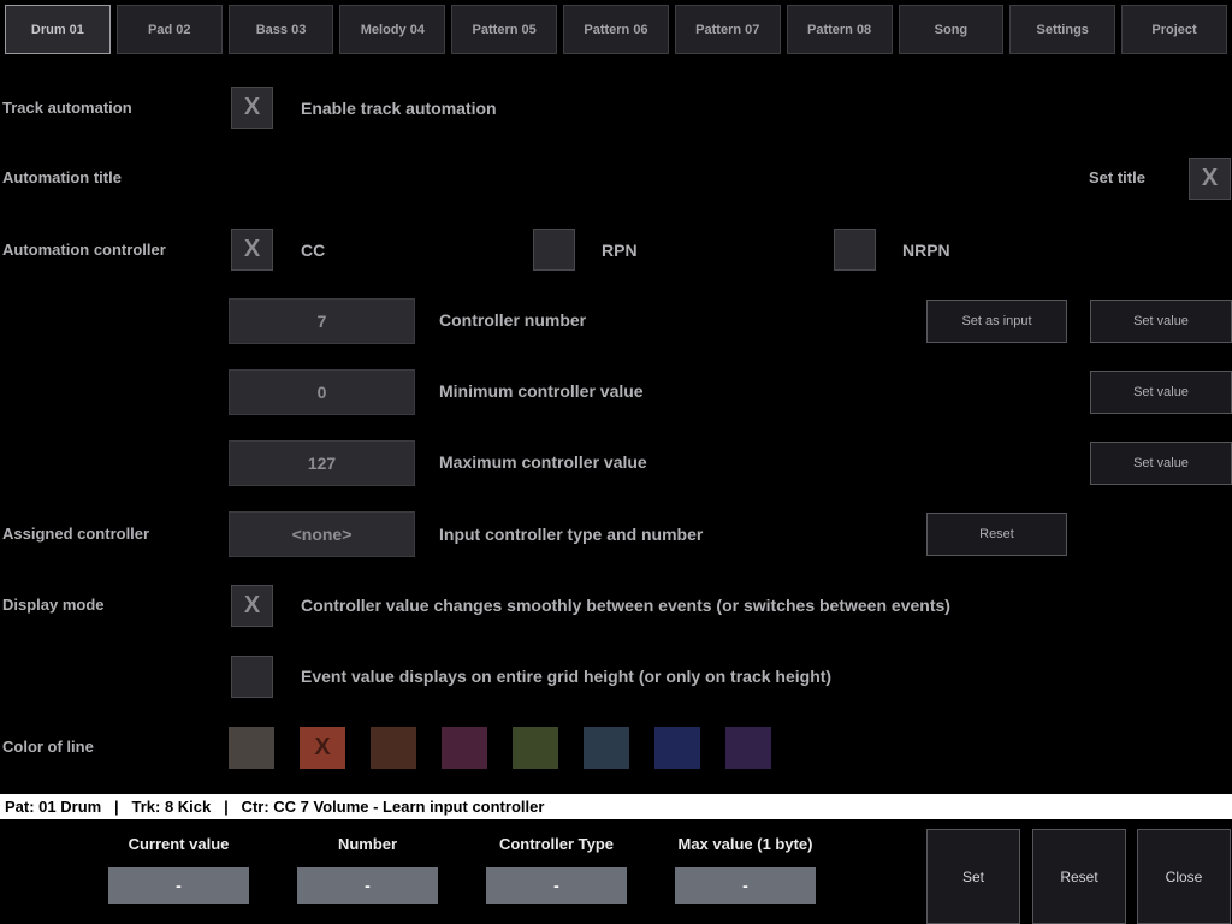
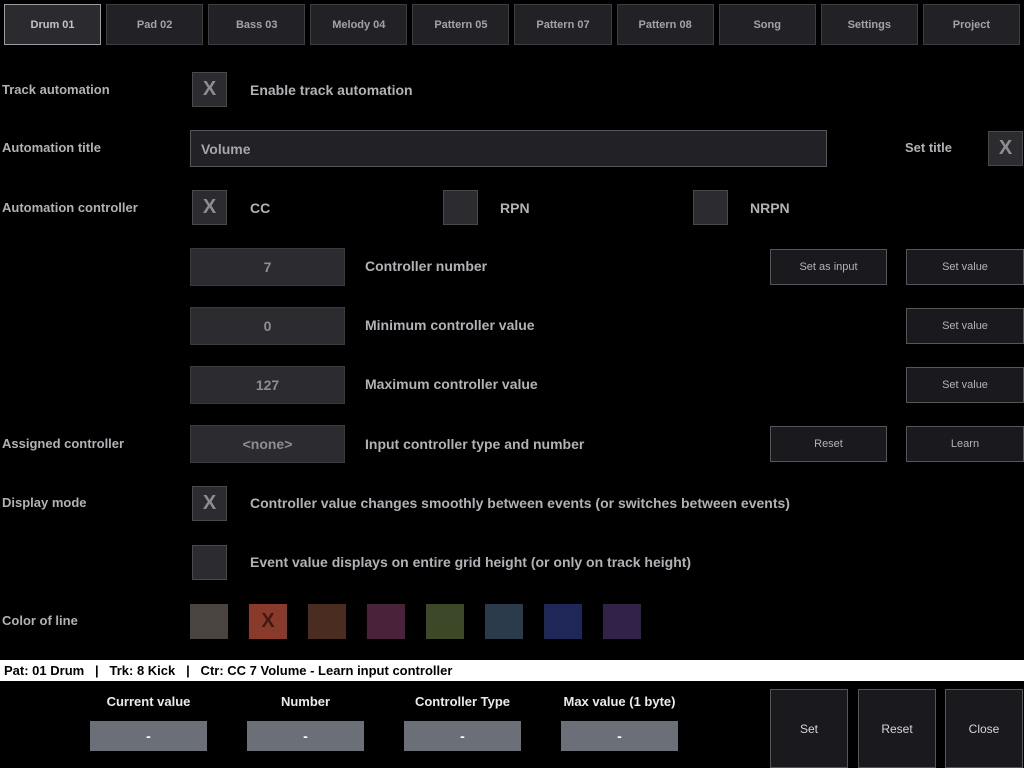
  Drum 01
  Pad 02
  Bass 03
  Melody 04
  Pattern 05
- Pattern 06
  Pattern 07
  Pattern 08
  Song
  Settings
  Project
  Track automation
  X
  Enable track automation
  Automation title
+ Volume
  Set title
  X
  Automation controller
  X
  CC
  RPN
  NRPN
  7
  Controller number
  Set as input
  Set value
  0
  Minimum controller value
  Set value
  127
  Maximum controller value
  Set value
  Assigned controller
  <none>
  Input controller type and number
  Reset
+ Learn
  Display mode
  X
  Controller value changes smoothly between events (or switches between events)
  Event value displays on entire grid height (or only on track height)
  Color of line
  X
  Pat: 01 Drum | Trk: 8 Kick | Ctr: CC 7 Volume - Learn input controller
  Current value
  -
  Number
  -
  Controller Type
  -
  Max value (1 byte)
  -
  Set
  Reset
  Close
